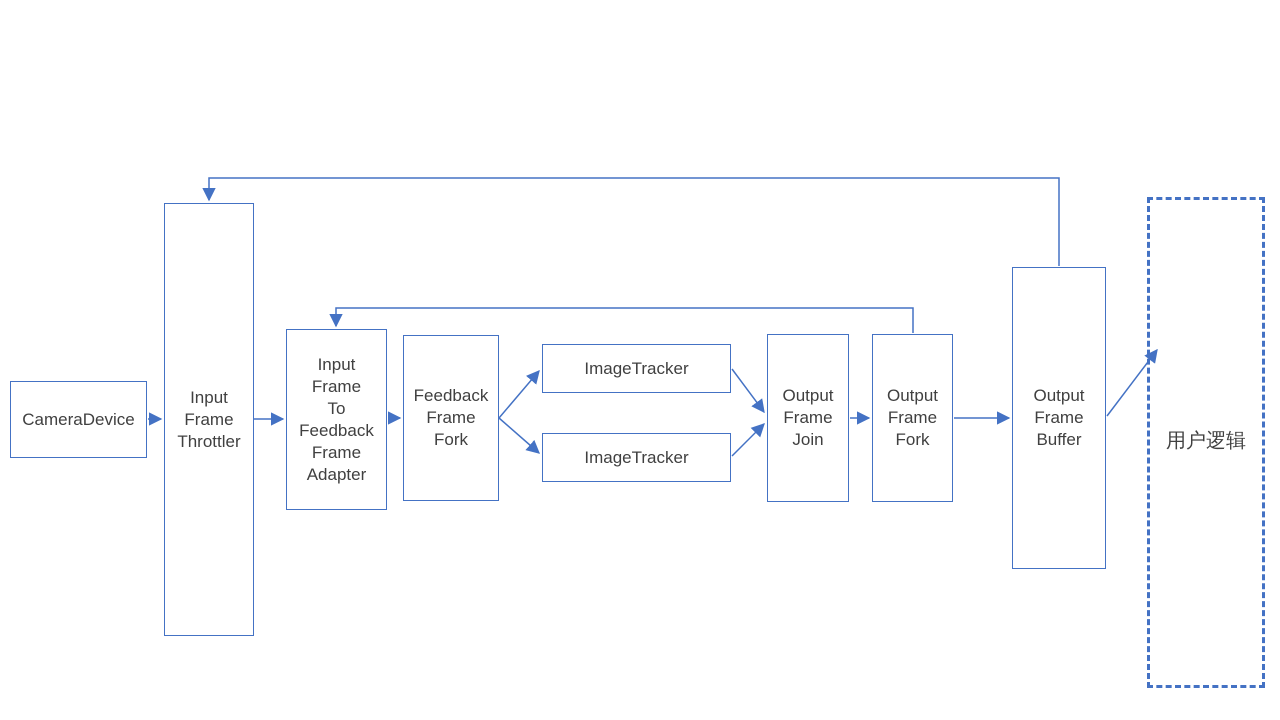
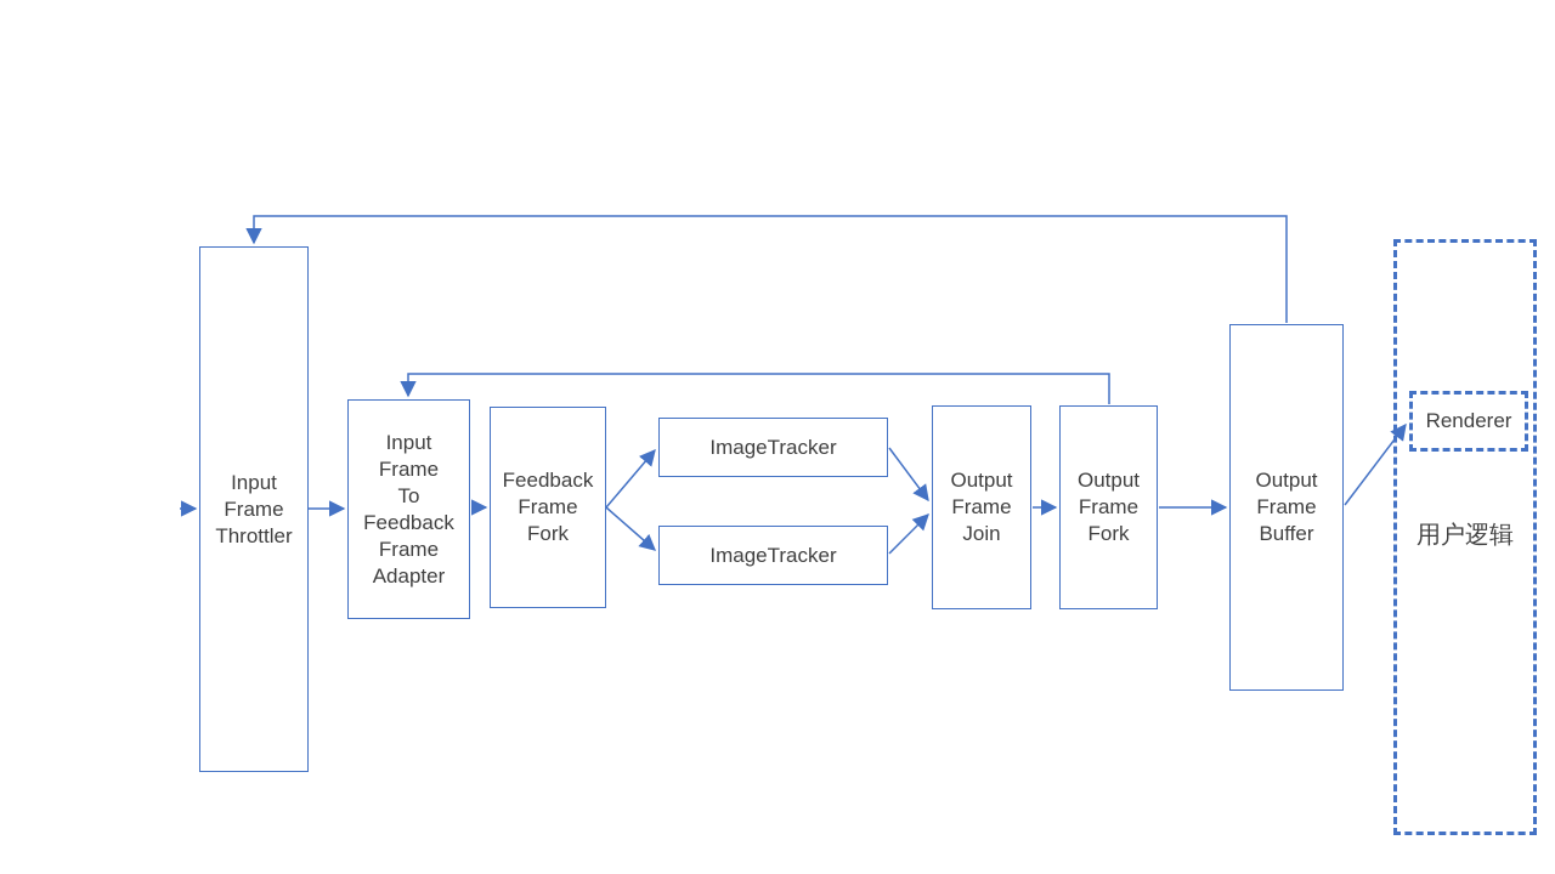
- CameraDevice
  Input
  Frame
  Throttler
  Input
  Frame
  To
  Feedback
  Frame
  Adapter
  Feedback
  Frame
  Fork
  ImageTracker
  ImageTracker
  Output
  Frame
  Join
  Output
  Frame
  Fork
  Output
  Frame
  Buffer
+ Renderer
  用户逻辑
